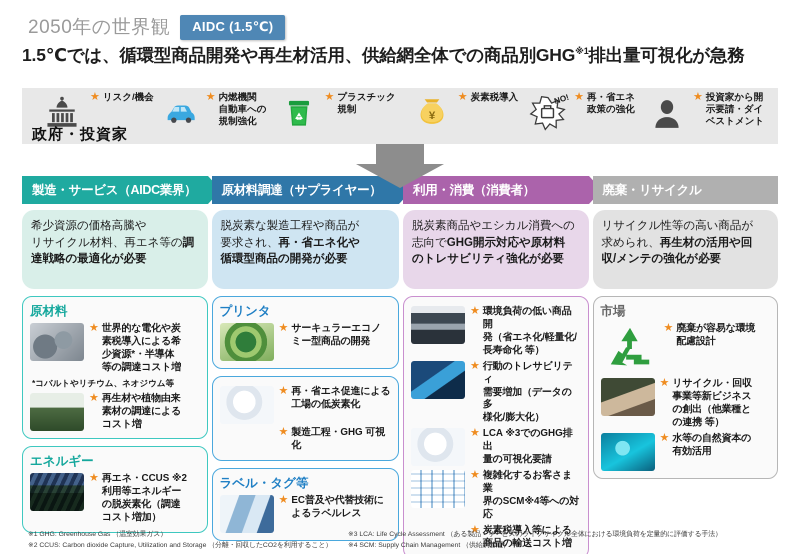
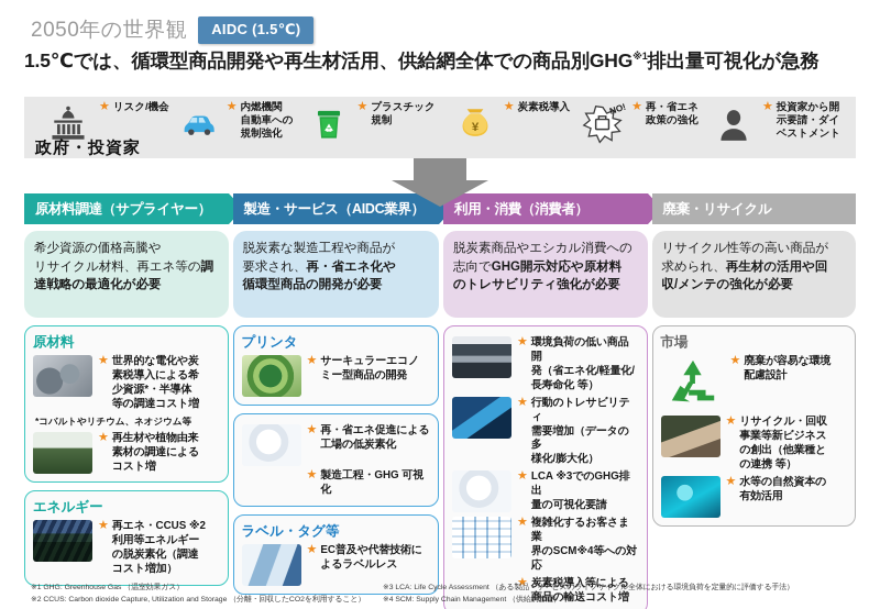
  2050年の世界観
  AIDC (1.5℃)
  1.5℃では、循環型商品開発や再生材活用、供給網全体での商品別GHG※1排出量可視化が急務
  ★
  リスク/機会
  ★
  内燃機関
  自動車への
  規制強化
  ★
  プラスチック
  規制
  ¥
  ★
  炭素税導入
  ★
  再・省エネ
  政策の強化
  ★
  投資家から開
  示要請・ダイ
  ベストメント
  政府・投資家
- 製造・サービス（AIDC業界）
+ 原材料調達（サプライヤー）
  希少資源の価格高騰や
  リサイクル材料、再エネ等の調達戦略の最適化が必要
  原材料
  ★
  世界的な電化や炭
  素税導入による希
  少資源*・半導体
  等の調達コスト増
  *コバルトやリチウム、ネオジウム等
  ★
  再生材や植物由来
  素材の調達による
  コスト増
  エネルギー
  ★
  再エネ・CCUS ※2
  利用等エネルギー
  の脱炭素化（調達
  コスト増加）
- 原材料調達（サプライヤー）
+ 製造・サービス（AIDC業界）
  脱炭素な製造工程や商品が
  要求され、再・省エネ化や
  循環型商品の開発が必要
  プリンタ
  ★
  サーキュラーエコノ
  ミー型商品の開発
  ★
  再・省エネ促進による
  工場の低炭素化
  ★
  製造工程・GHG 可視化
  ラベル・タグ等
  ★
  EC普及や代替技術に
  よるラベルレス
  利用・消費（消費者）
  脱炭素商品やエシカル消費への
  志向でGHG開示対応や原材料
  のトレサビリティ強化が必要
  ★
  環境負荷の低い商品開
  発（省エネ化/軽量化/
  長寿命化 等）
  ★
  行動のトレサビリティ
  需要増加（データの多
  様化/膨大化）
  ★
  LCA ※3でのGHG排出
  量の可視化要請
  ★
  複雑化するお客さま業
  界のSCM※4等への対応
  ★
  炭素税導入等による
  商品の輸送コスト増
  廃棄・リサイクル
  リサイクル性等の高い商品が
  求められ、再生材の活用や回
  収/メンテの強化が必要
  市場
  ★
  廃棄が容易な環境
  配慮設計
  ★
  リサイクル・回収
  事業等新ビジネス
  の創出（他業種と
  の連携 等）
  ★
  水等の自然資本の
  有効活用
